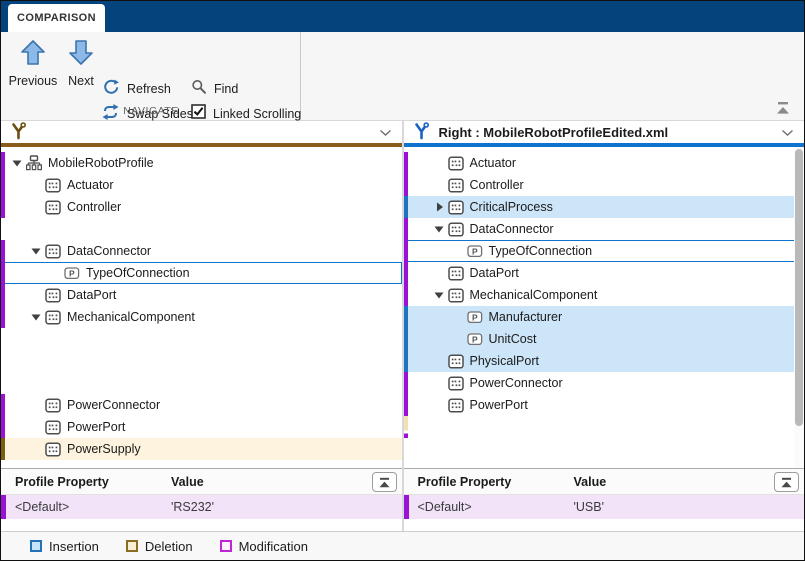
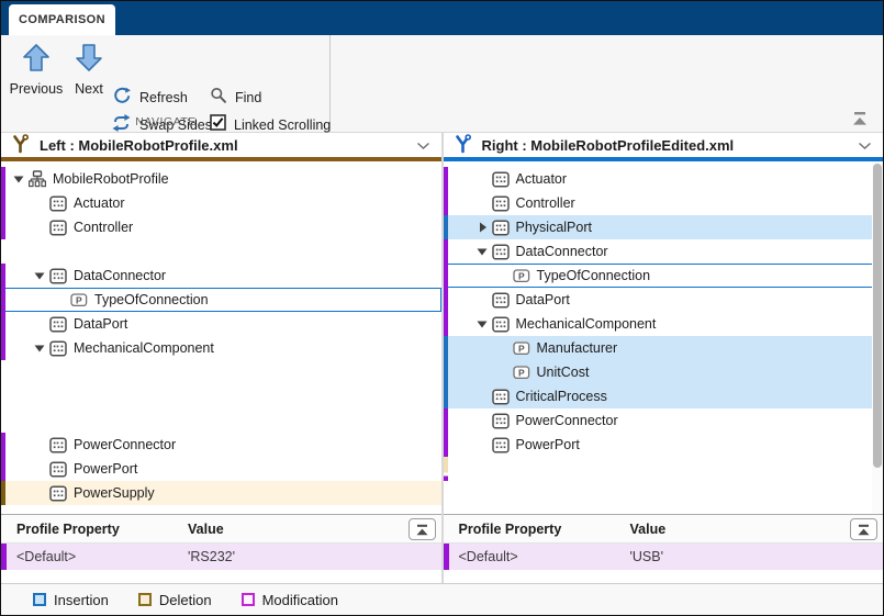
  COMPARISON
  Previous
  Next
  Refresh
  Swap Sides
  Find
  Linked Scrolling
  NAVIGATE
+ Left : MobileRobotProfile.xml
  MobileRobotProfile
  Actuator
  Controller
  DataConnector
  P
  TypeOfConnection
  DataPort
  MechanicalComponent
  PowerConnector
  PowerPort
  PowerSupply
  Profile Property
  Value
  <Default>
  'RS232'
  Right : MobileRobotProfileEdited.xml
  Actuator
  Controller
- CriticalProcess
+ PhysicalPort
  DataConnector
  P
  TypeOfConnection
  DataPort
  MechanicalComponent
  P
  Manufacturer
  P
  UnitCost
- PhysicalPort
+ CriticalProcess
  PowerConnector
  PowerPort
  Profile Property
  Value
  <Default>
  'USB'
  Insertion
  Deletion
  Modification
